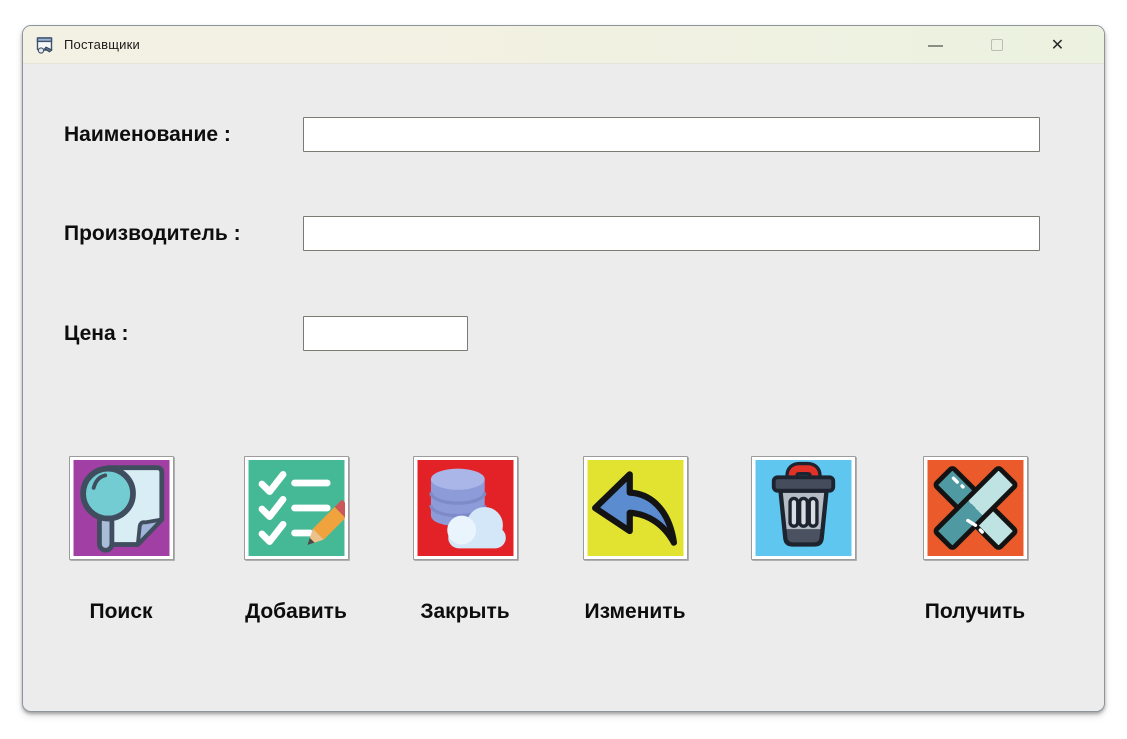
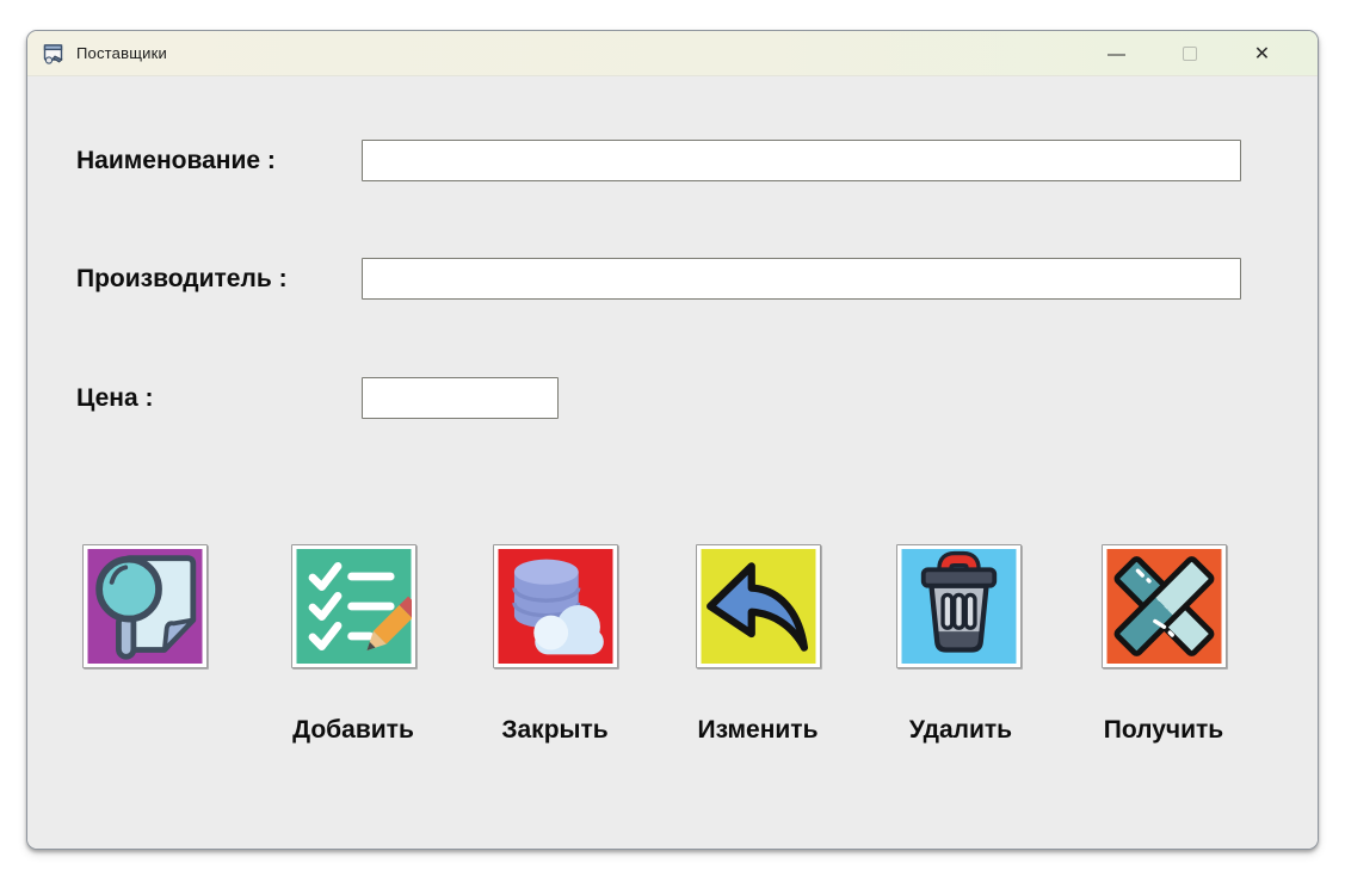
  Поставщики
  —
  ✕
  Наименование :
  Производитель :
  Цена :
- Поиск
  Добавить
  Закрыть
  Изменить
+ Удалить
  Получить
